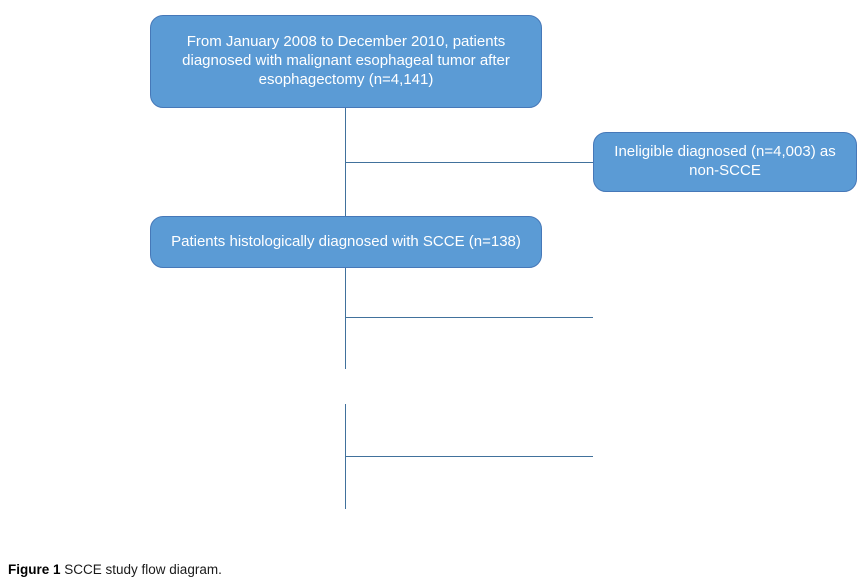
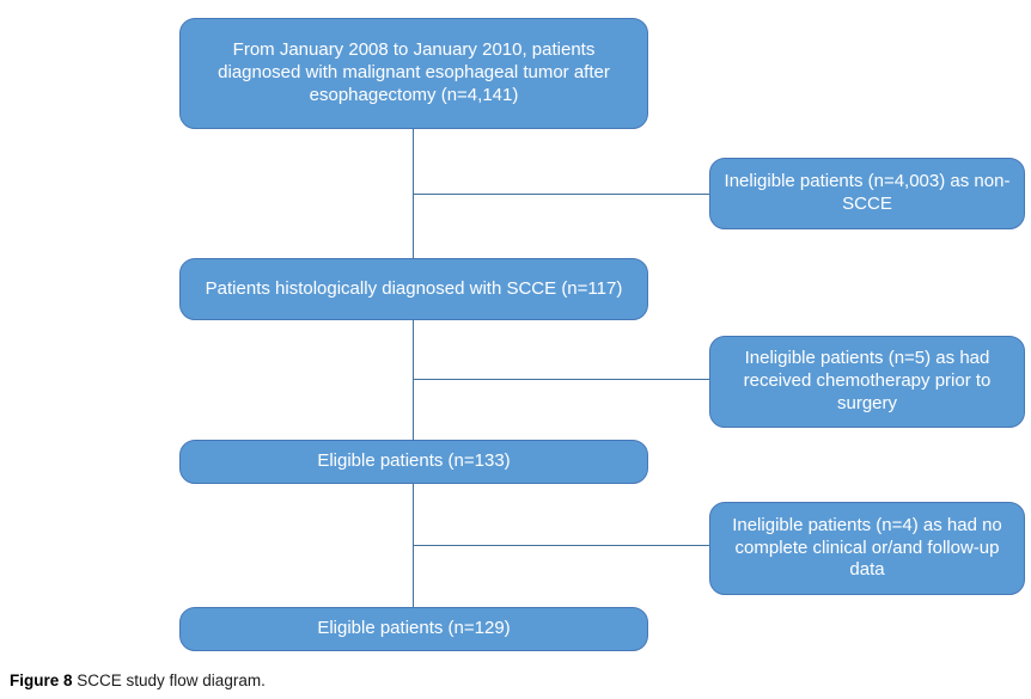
- From January 2008 to December 2010, patients diagnosed with malignant esophageal tumor after esophagectomy (n=4,141)
+ From January 2008 to January 2010, patients diagnosed with malignant esophageal tumor after esophagectomy (n=4,141)
- Patients histologically diagnosed with SCCE (n=138)
+ Patients histologically diagnosed with SCCE (n=117)
+ Eligible patients (n=133)
+ Eligible patients (n=129)
- Ineligible diagnosed (n=4,003) as non-SCCE
+ Ineligible patients (n=4,003) as non-SCCE
+ Ineligible patients (n=5) as had received chemotherapy prior to surgery
+ Ineligible patients (n=4) as had no complete clinical or/and follow-up data
- Figure 1 SCCE study flow diagram.
+ Figure 8 SCCE study flow diagram.
